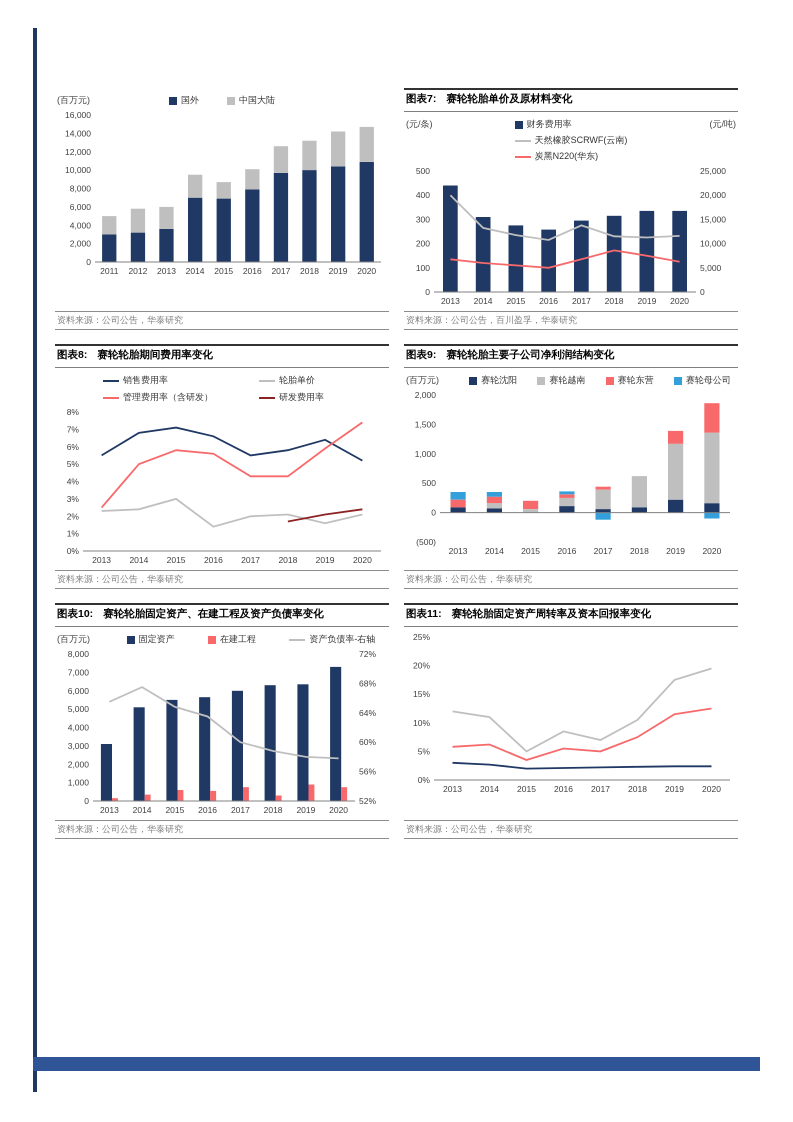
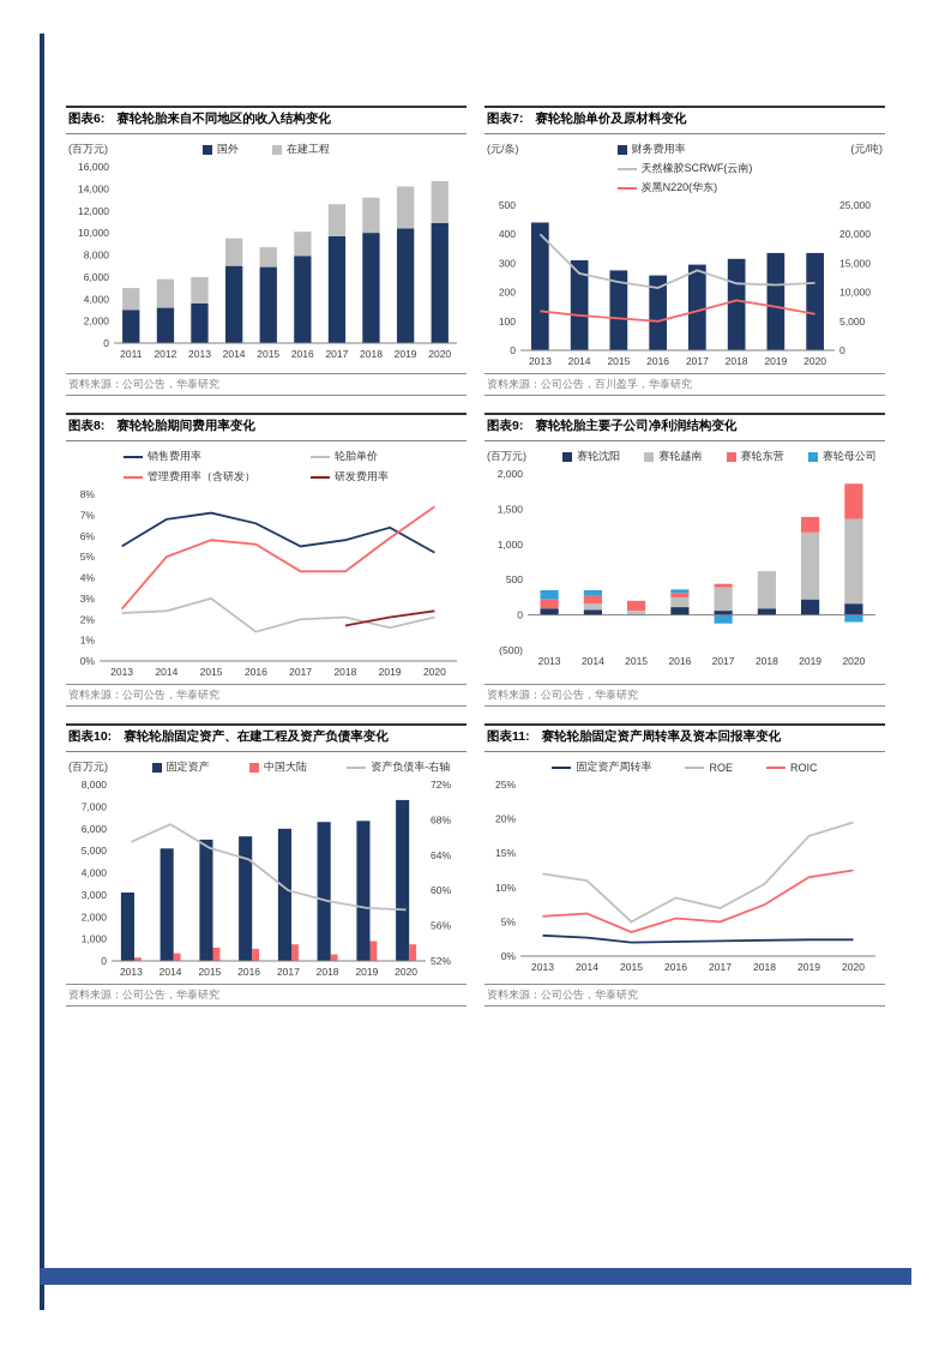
+ 图表6: 赛轮轮胎来自不同地区的收入结构变化
  (百万元)
  国外
- 中国大陆
+ 在建工程
  0
  2,000
  4,000
  6,000
  8,000
  10,000
  12,000
  14,000
  16,000
  2011
  2012
  2013
  2014
  2015
  2016
  2017
  2018
  2019
  2020
  资料来源：公司公告，华泰研究
  图表7: 赛轮轮胎单价及原材料变化
  (元/条)
  (元/吨)
  财务费用率
  天然橡胶SCRWF(云南)
  炭黑N220(华东)
  0
  100
  200
  300
  400
  500
  0
  5,000
  10,000
  15,000
  20,000
  25,000
  2013
  2014
  2015
  2016
  2017
  2018
  2019
  2020
  资料来源：公司公告，百川盈孚，华泰研究
  图表8: 赛轮轮胎期间费用率变化
  销售费用率
  轮胎单价
  管理费用率（含研发）
  研发费用率
  0%
  1%
  2%
  3%
  4%
  5%
  6%
  7%
  8%
  2013
  2014
  2015
  2016
  2017
  2018
  2019
  2020
  资料来源：公司公告，华泰研究
  图表9: 赛轮轮胎主要子公司净利润结构变化
  (百万元)
  赛轮沈阳
  赛轮越南
  赛轮东营
  赛轮母公司
  (500)
  0
  500
  1,000
  1,500
  2,000
  2013
  2014
  2015
  2016
  2017
  2018
  2019
  2020
  资料来源：公司公告，华泰研究
  图表10: 赛轮轮胎固定资产、在建工程及资产负债率变化
  (百万元)
  固定资产
- 在建工程
+ 中国大陆
  资产负债率-右轴
  0
  1,000
  2,000
  3,000
  4,000
  5,000
  6,000
  7,000
  8,000
  52%
  56%
  60%
  64%
  68%
  72%
  2013
  2014
  2015
  2016
  2017
  2018
  2019
  2020
  资料来源：公司公告，华泰研究
  图表11: 赛轮轮胎固定资产周转率及资本回报率变化
+ 固定资产周转率
+ ROE
+ ROIC
  0%
  5%
  10%
  15%
  20%
  25%
  2013
  2014
  2015
  2016
  2017
  2018
  2019
  2020
  资料来源：公司公告，华泰研究
